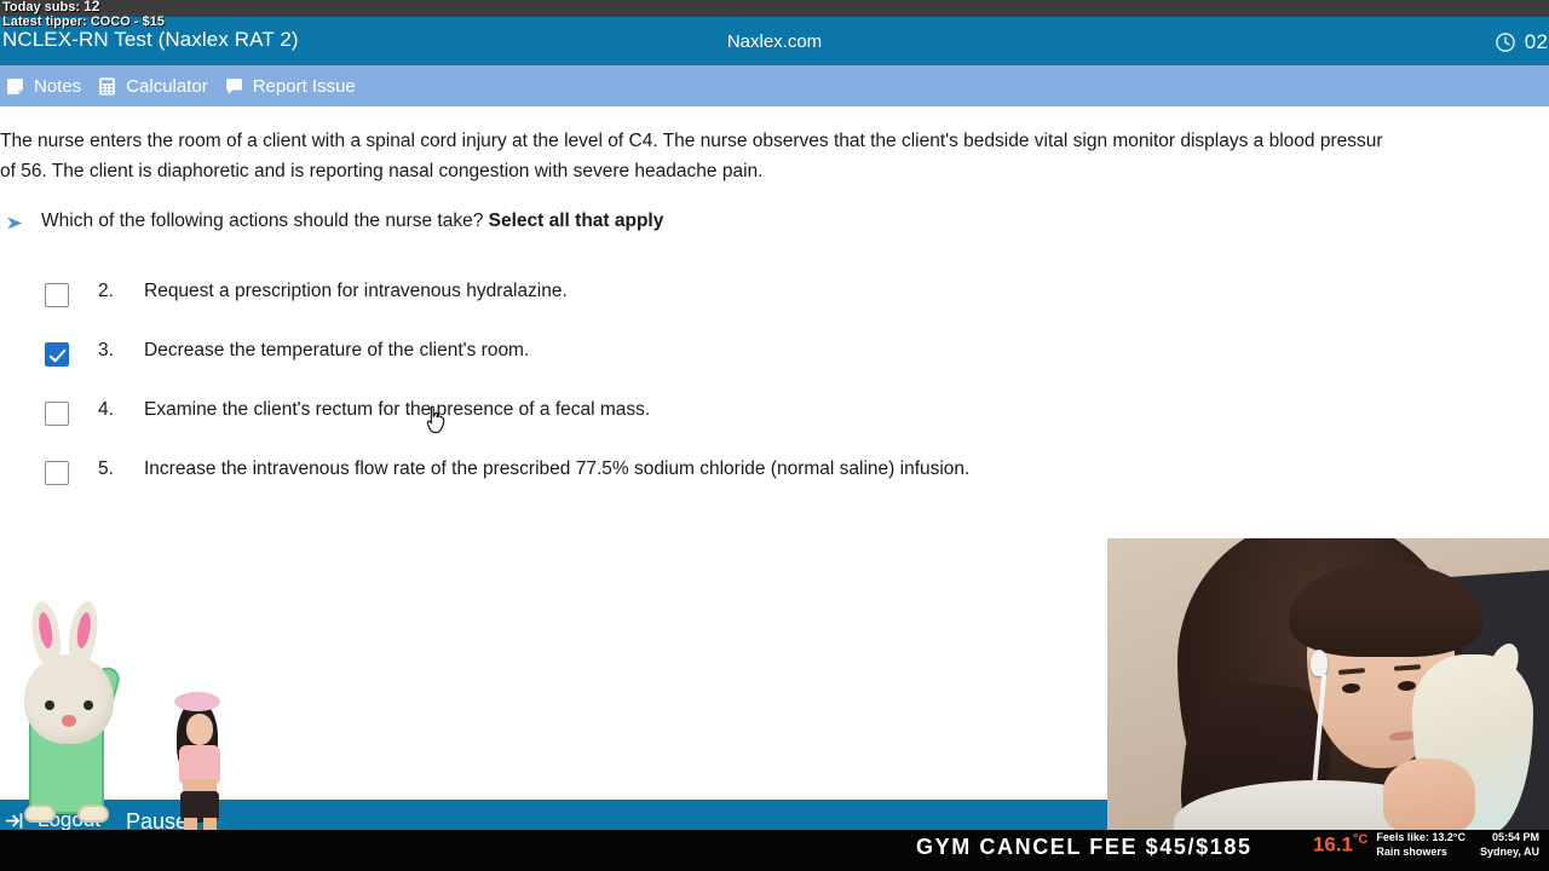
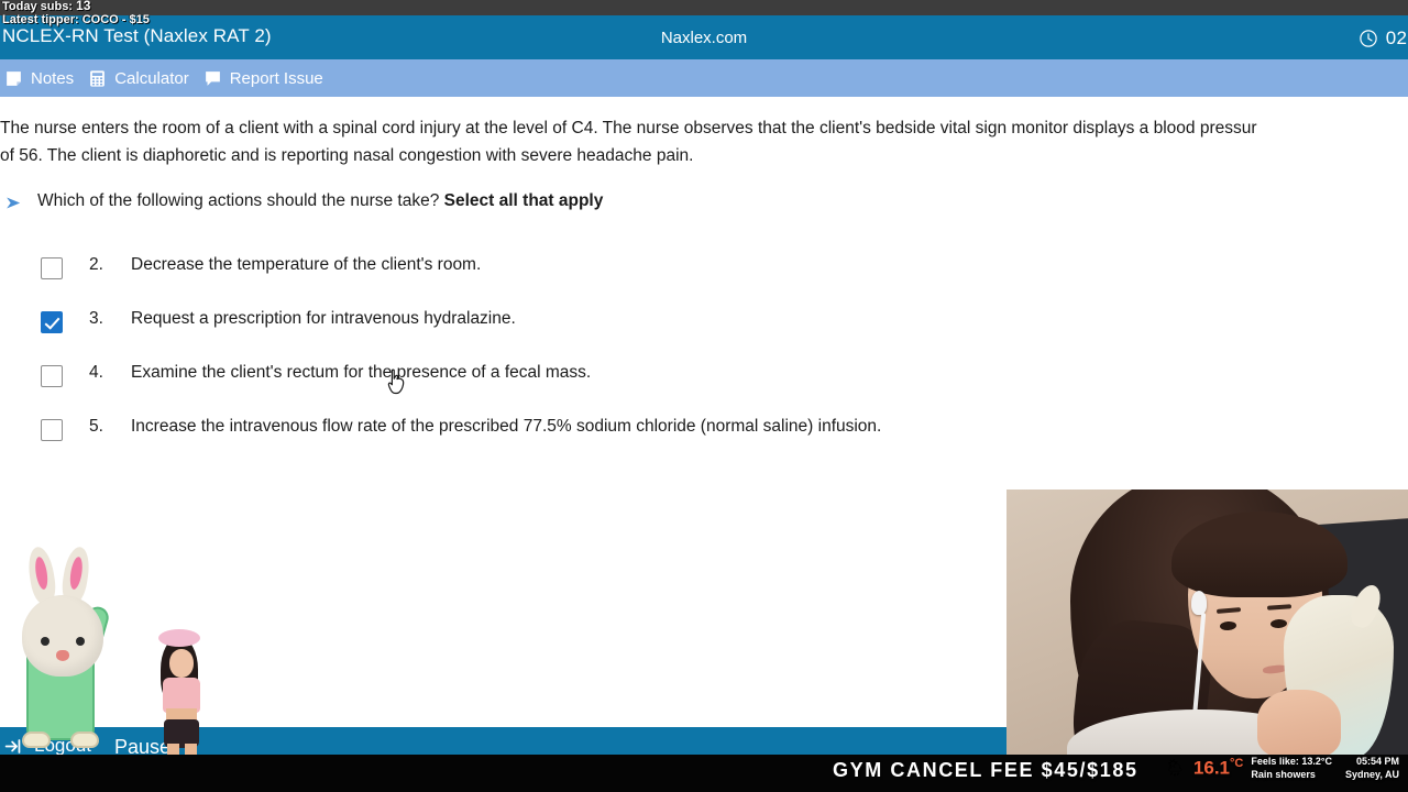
  NCLEX-RN Test (Naxlex RAT 2)
  Naxlex.com
  Notes
  Calculator
  Report Issue
  The nurse enters the room of a client with a spinal cord injury at the level of C4. The nurse observes that the client's bedside vital sign monitor displays a blood pressur
  of 56. The client is diaphoretic and is reporting nasal congestion with severe headache pain.
  Which of the following actions should the nurse take? Select all that apply
  2.
- Request a prescription for intravenous hydralazine.
+ Decrease the temperature of the client's room.
  3.
- Decrease the temperature of the client's room.
+ Request a prescription for intravenous hydralazine.
  4.
  Examine the client's rectum for the presence of a fecal mass.
  5.
  Increase the intravenous flow rate of the prescribed 77.5% sodium chloride (normal saline) infusion.
  Pause
  GYM CANCEL FEE $45/$185
  16.1°C
  Feels like: 13.2°C
  Rain showers
  05:54 PM
  Sydney, AU
- Today subs: 12
+ Today subs: 13
  Latest tipper: COCO - $15
